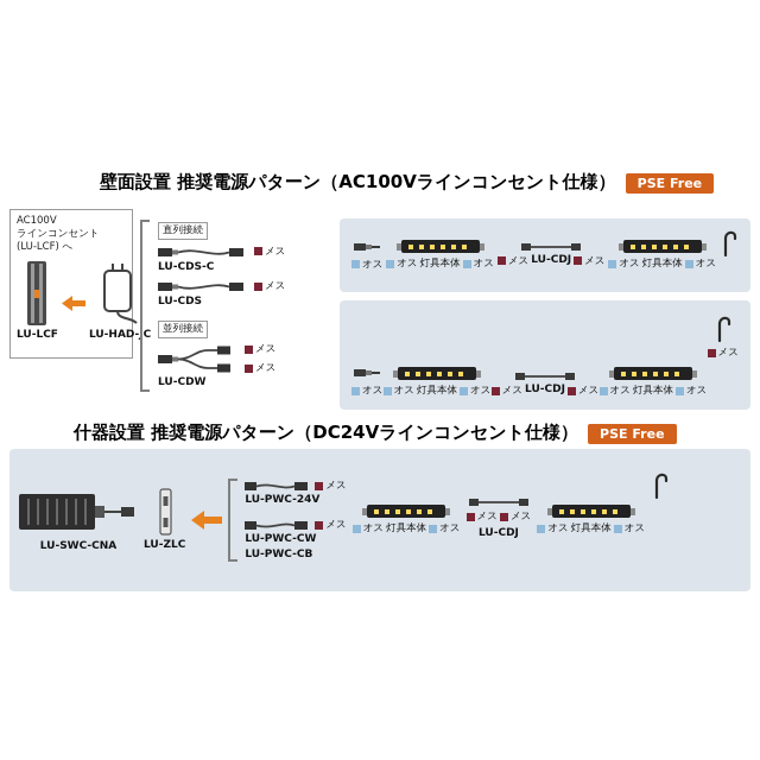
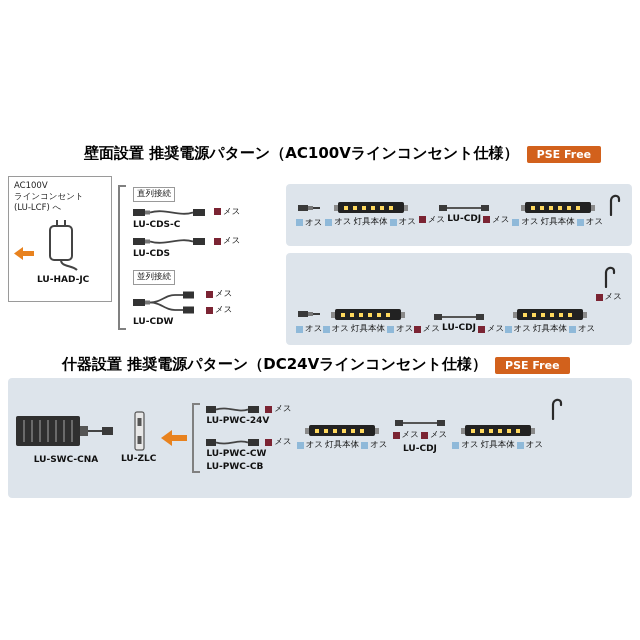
  壁面設置 推奨電源パターン（AC100Vラインコンセント仕様）
  PSE Free
  AC100V
  ラインコンセント
  (LU-LCF) へ
- LU-LCF
  LU-HAD-JC
  直列接続
  メス
  LU-CDS-C
  メス
  LU-CDS
  並列接続
  メス
  メス
  LU-CDW
  オス
  オス
  灯具本体
  オス
  メス
  LU-CDJ
  メス
  オス
  灯具本体
  オス
  オス
  オス
  灯具本体
  オス
  メス
  LU-CDJ
  メス
  オス
  灯具本体
  オス
  メス
  什器設置 推奨電源パターン（DC24Vラインコンセント仕様）
  PSE Free
  LU-SWC-CNA
  LU-ZLC
  メス
  LU-PWC-24V
  メス
  LU-PWC-CW
  LU-PWC-CB
  オス
  灯具本体
  オス
  メス
  メス
  LU-CDJ
  オス
  灯具本体
  オス
